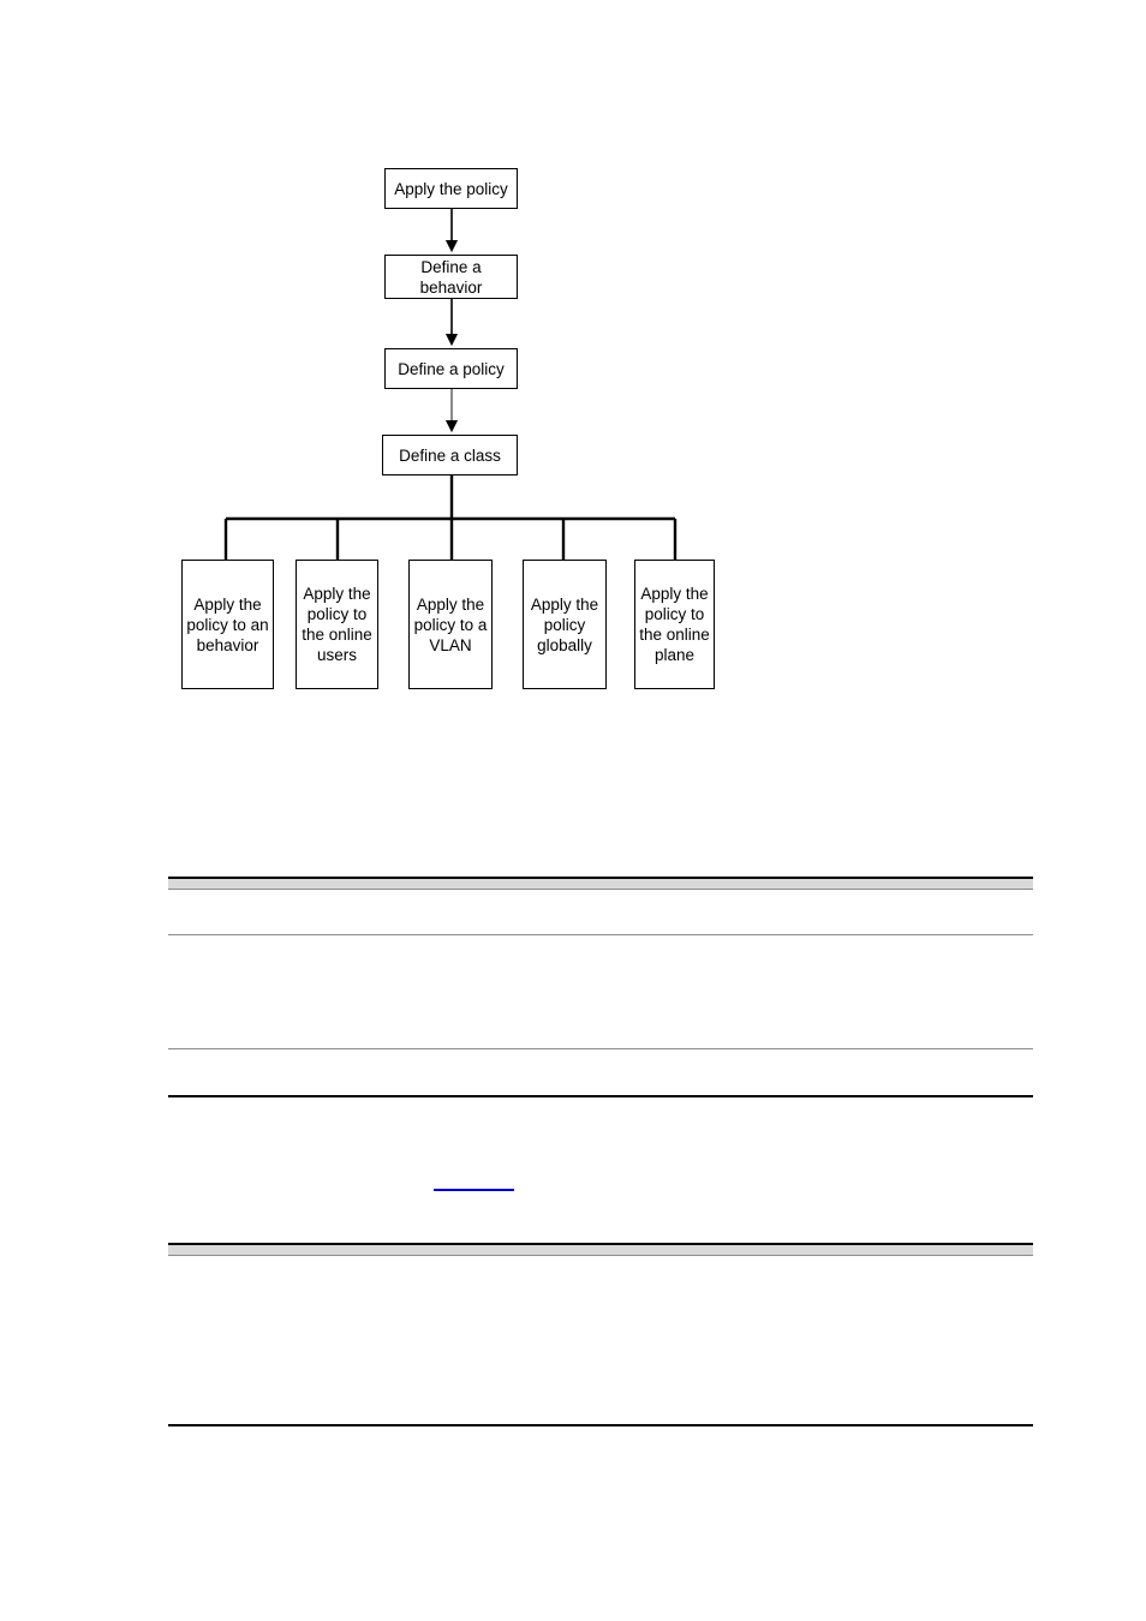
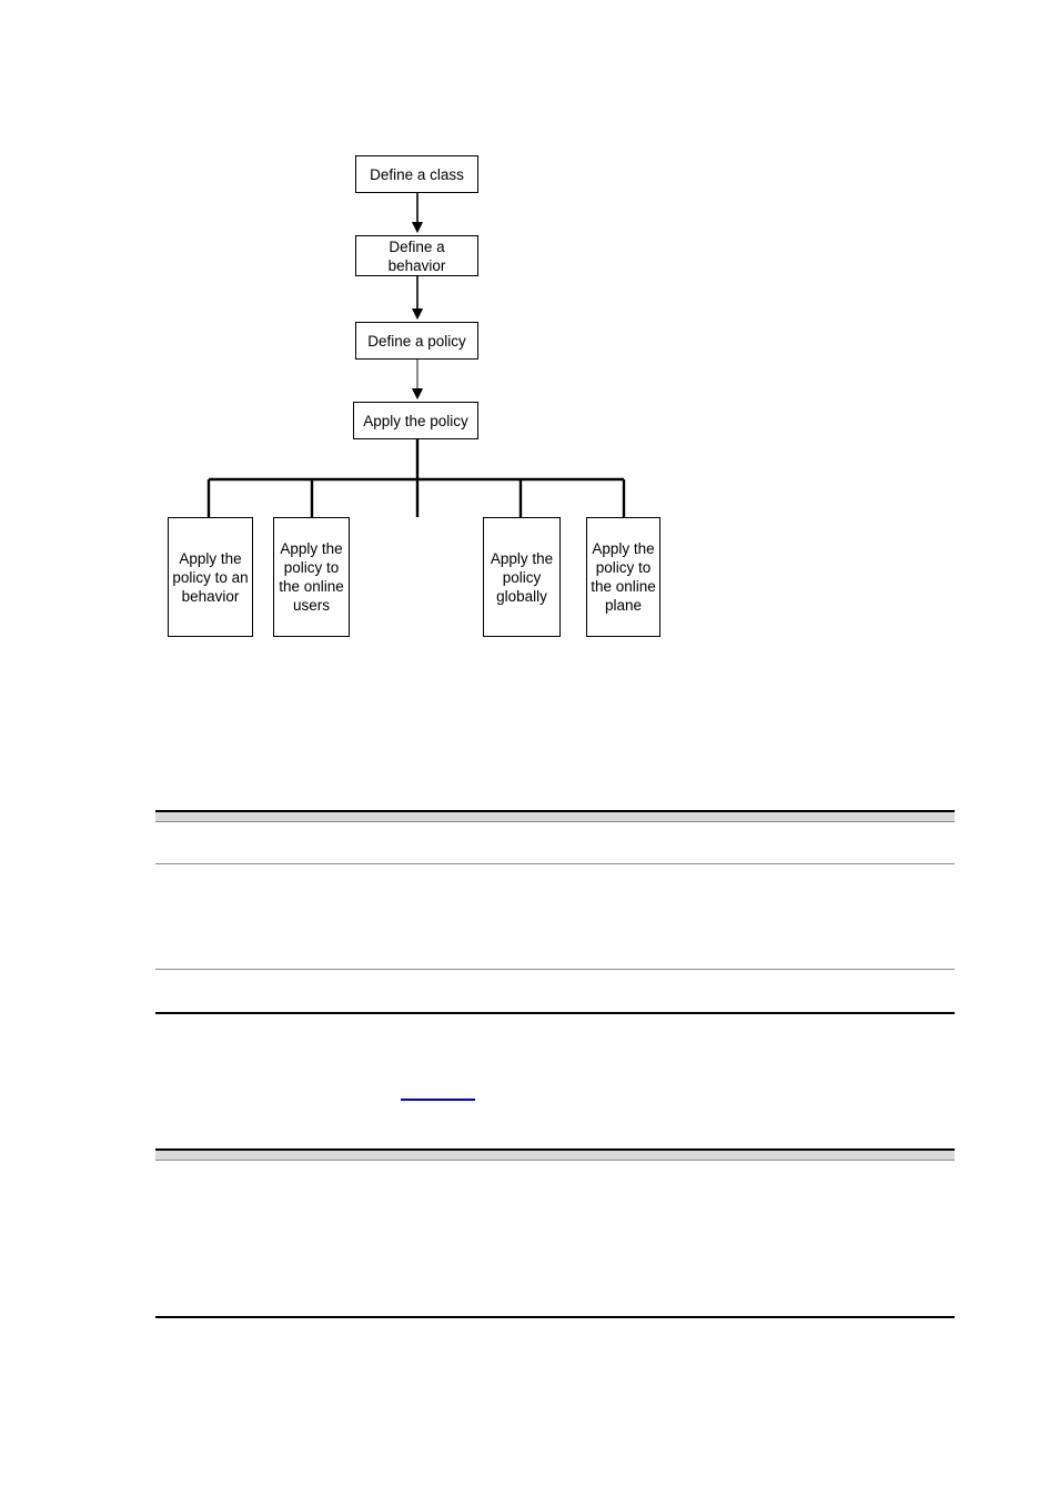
- Apply the policy
+ Define a class
  Define a behavior
  Define a policy
- Define a class
+ Apply the policy
  Apply the policy to an behavior
  Apply the policy to the online users
- Apply the policy to a VLAN
  Apply the policy globally
  Apply the policy to the online plane
